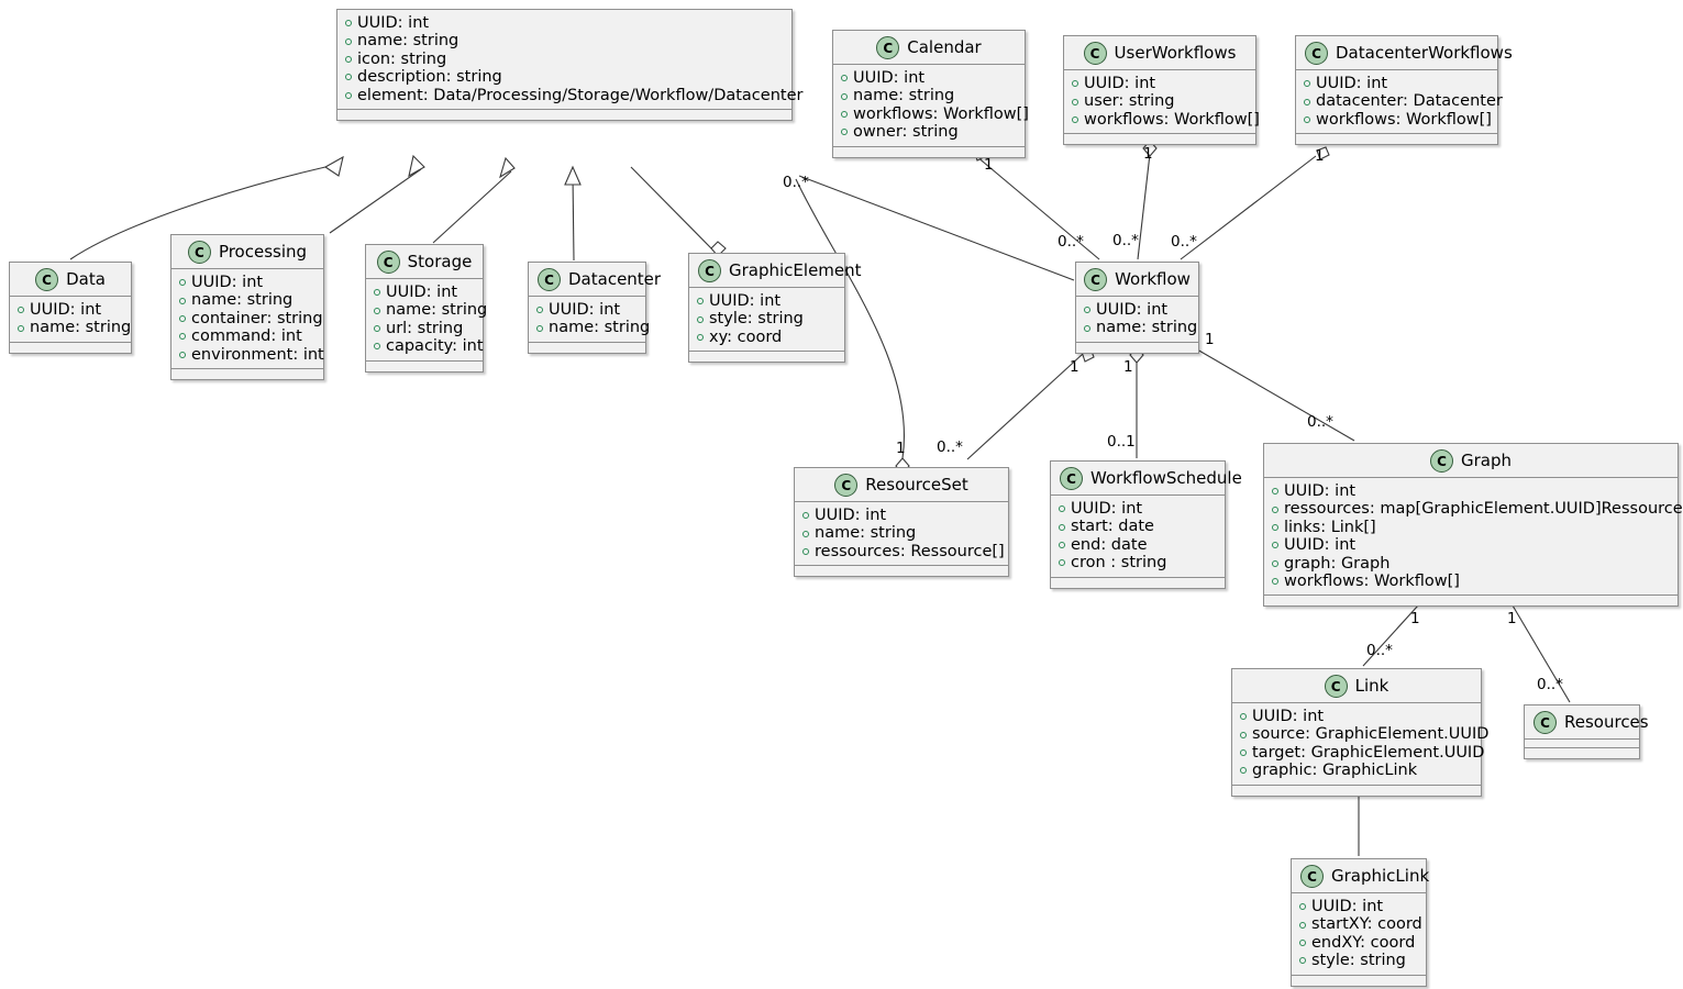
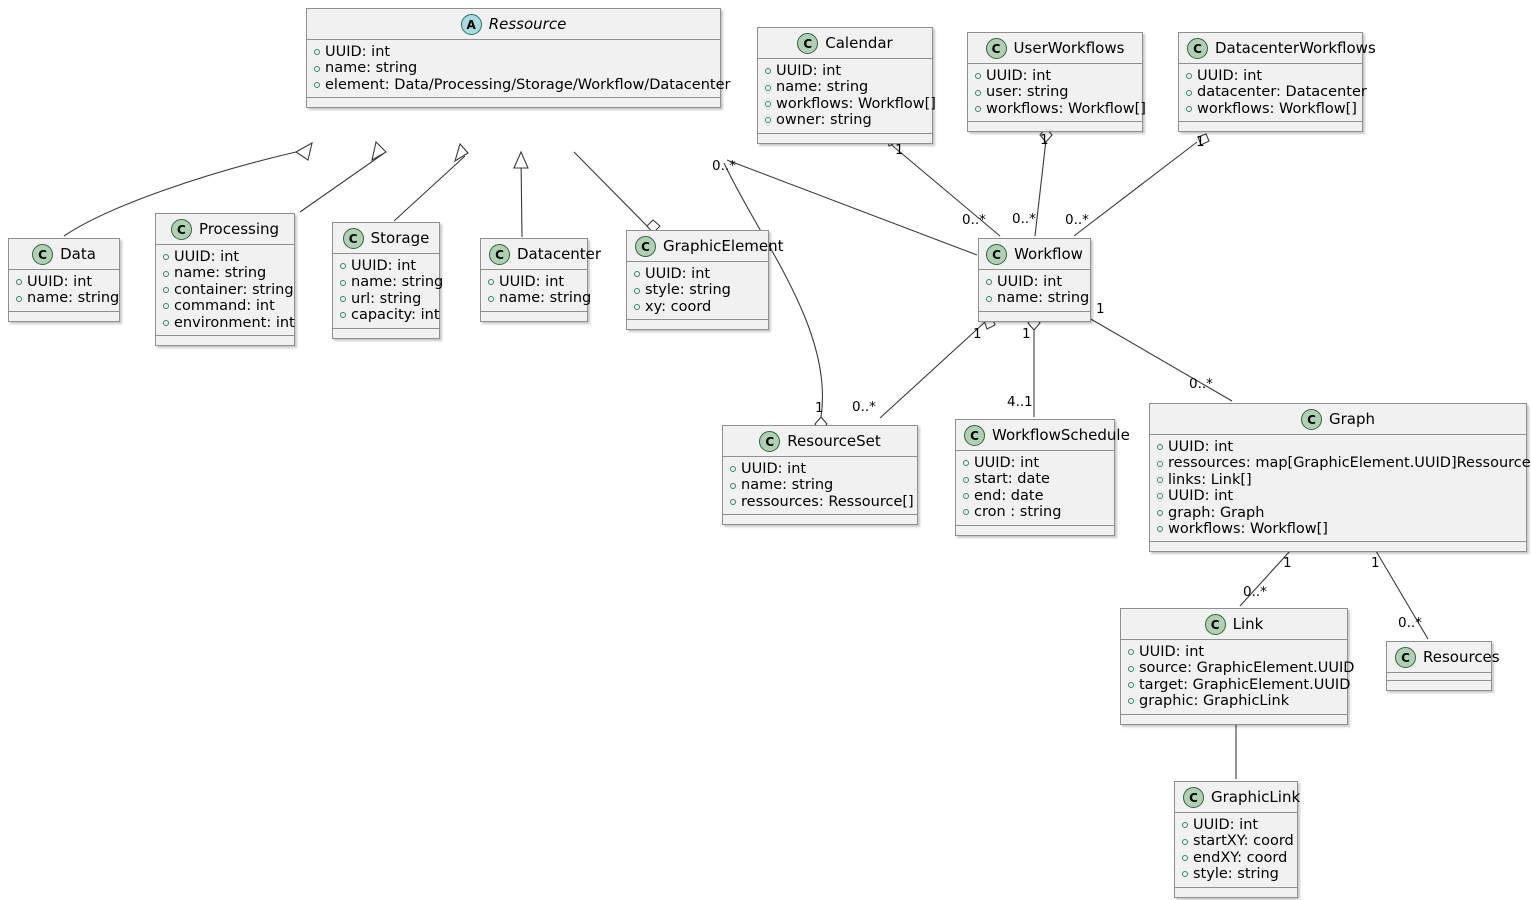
+ A
+ Ressource
  UUID: int
  name: string
- icon: string
- description: string
  element: Data/Processing/Storage/Workflow/Datacenter
  C
  Calendar
  UUID: int
  name: string
  workflows: Workflow[]
  owner: string
  C
  UserWorkflows
  UUID: int
  user: string
  workflows: Workflow[]
  C
  DatacenterWorkflows
  UUID: int
  datacenter: Datacenter
  workflows: Workflow[]
  C
  Data
  UUID: int
  name: string
  C
  Processing
  UUID: int
  name: string
  container: string
  command: int
  environment: int
  C
  Storage
  UUID: int
  name: string
  url: string
  capacity: int
  C
  Datacenter
  UUID: int
  name: string
  C
  GraphicElement
  UUID: int
  style: string
  xy: coord
  C
  Workflow
  UUID: int
  name: string
  C
  ResourceSet
  UUID: int
  name: string
  ressources: Ressource[]
  C
  WorkflowSchedule
  UUID: int
  start: date
  end: date
  cron : string
  C
  Graph
  UUID: int
  ressources: map[GraphicElement.UUID]Ressource
  links: Link[]
  UUID: int
  graph: Graph
  workflows: Workflow[]
  C
  Link
  UUID: int
  source: GraphicElement.UUID
  target: GraphicElement.UUID
  graphic: GraphicLink
  C
  Resources
  C
  GraphicLink
  UUID: int
  startXY: coord
  endXY: coord
  style: string
  0..*
  1
  1
  1
  0..*
  0..*
  0..*
  1
  1
  1
  1
  0..*
- 0..1
+ 4..1
  0..*
  1
  0..*
  1
  0..*
